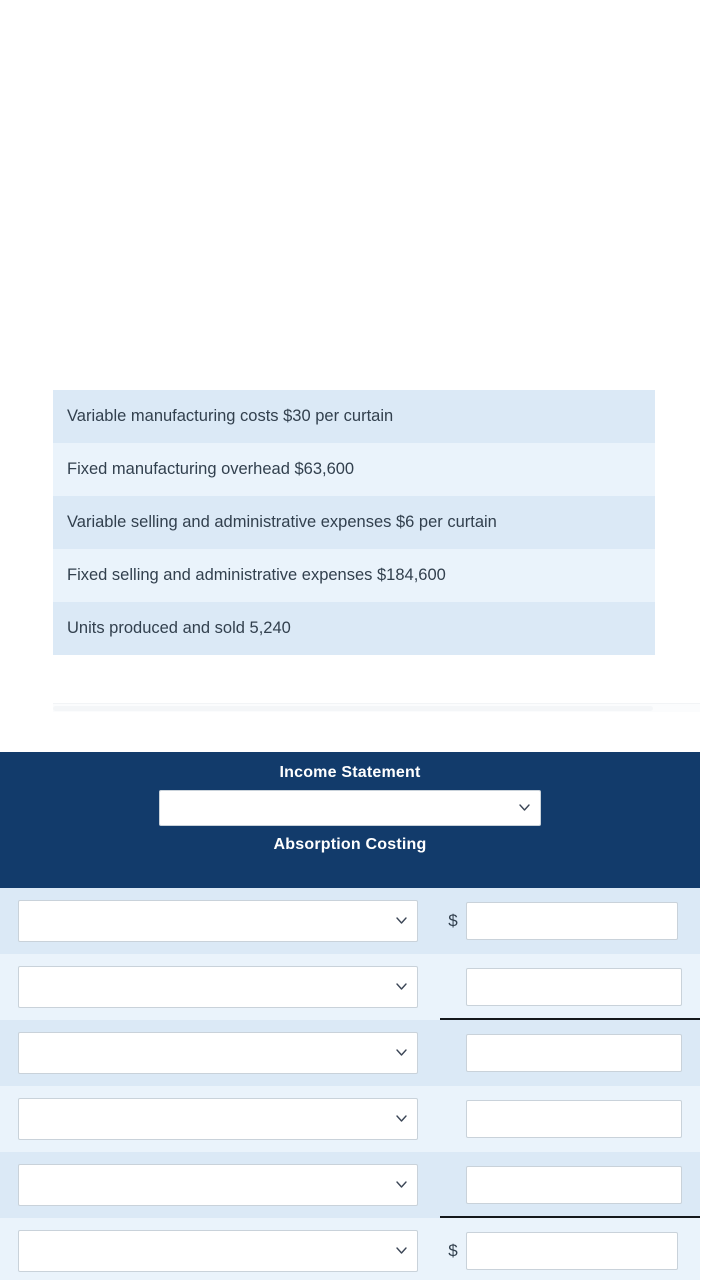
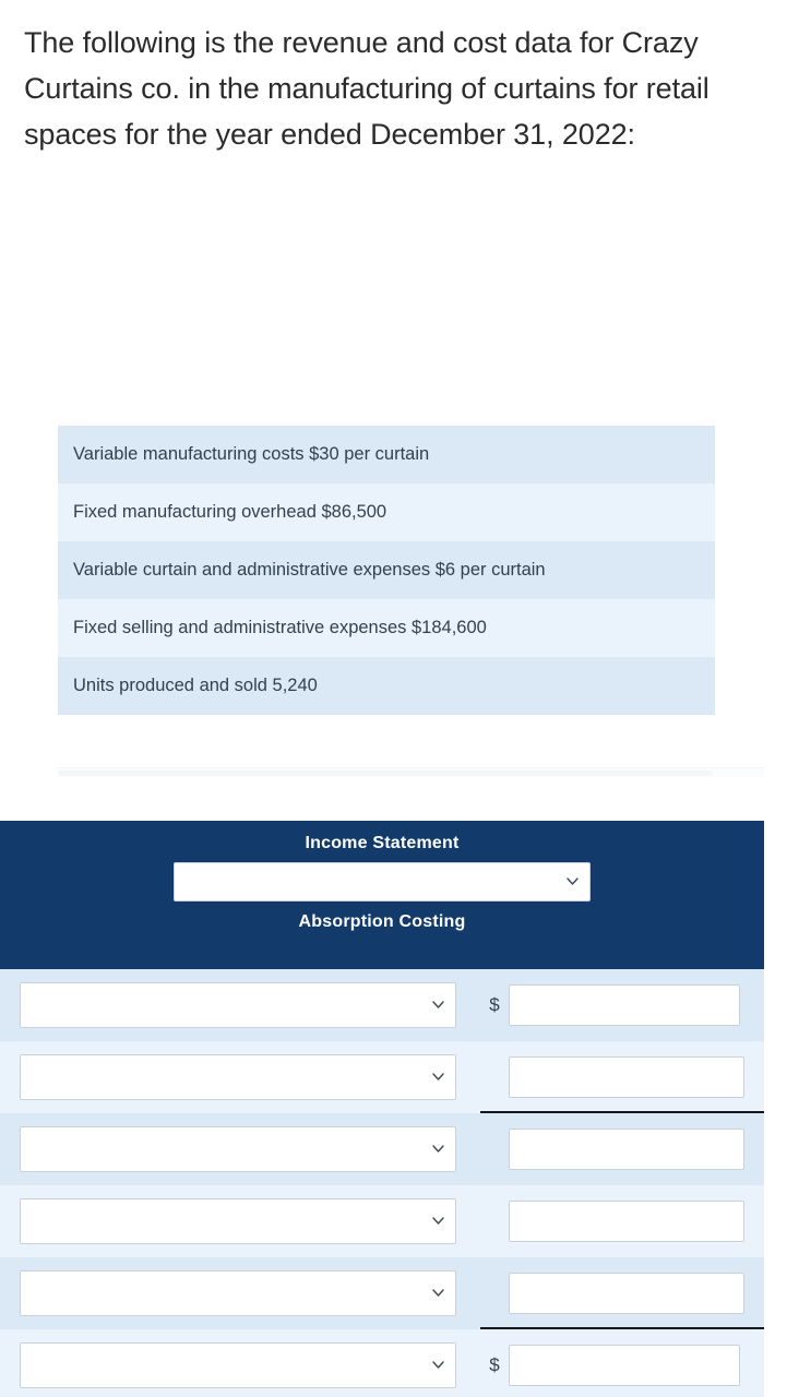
+ The following is the revenue and cost data for Crazy Curtains co. in the manufacturing of curtains for retail spaces for the year ended December 31, 2022:
  Variable manufacturing costs $30 per curtain
- Fixed manufacturing overhead $63,600
+ Fixed manufacturing overhead $86,500
- Variable selling and administrative expenses $6 per curtain
+ Variable curtain and administrative expenses $6 per curtain
  Fixed selling and administrative expenses $184,600
  Units produced and sold 5,240
  Income Statement
  Absorption Costing
  $
  $
